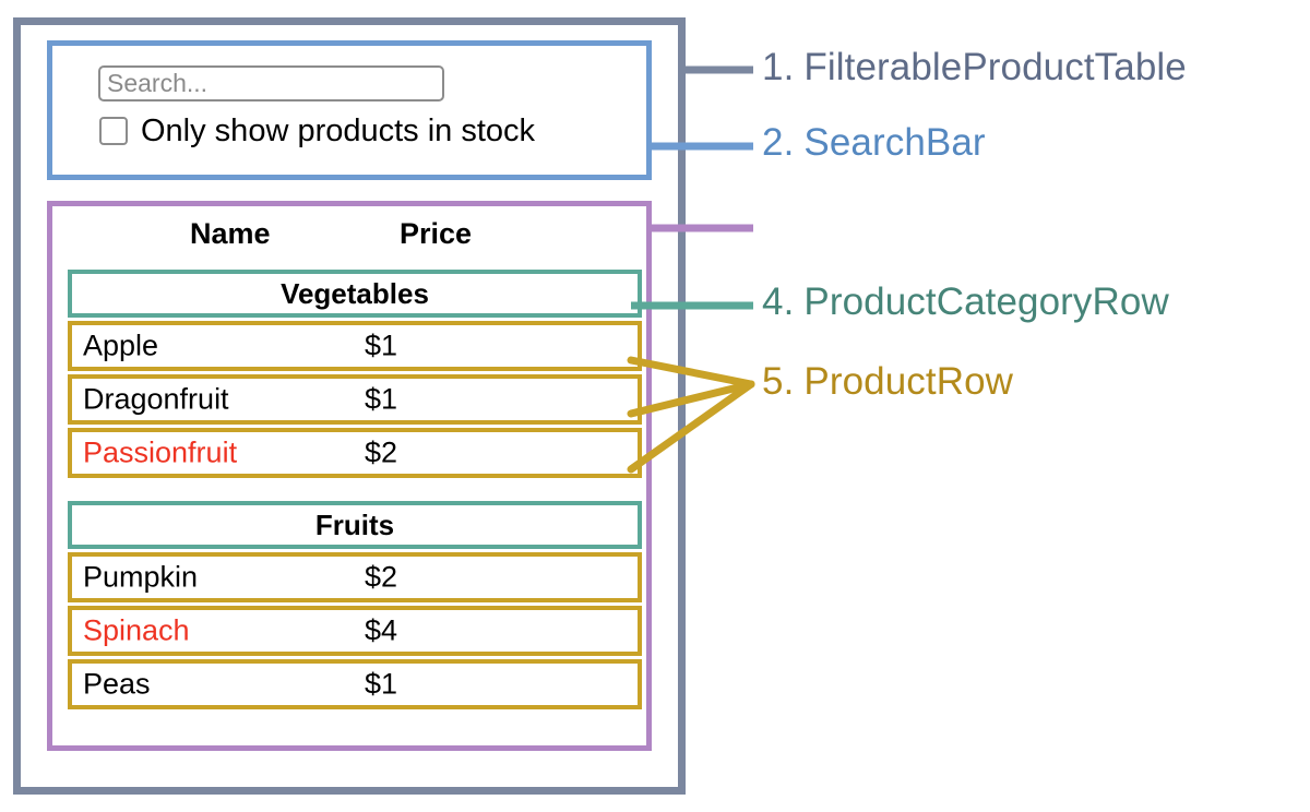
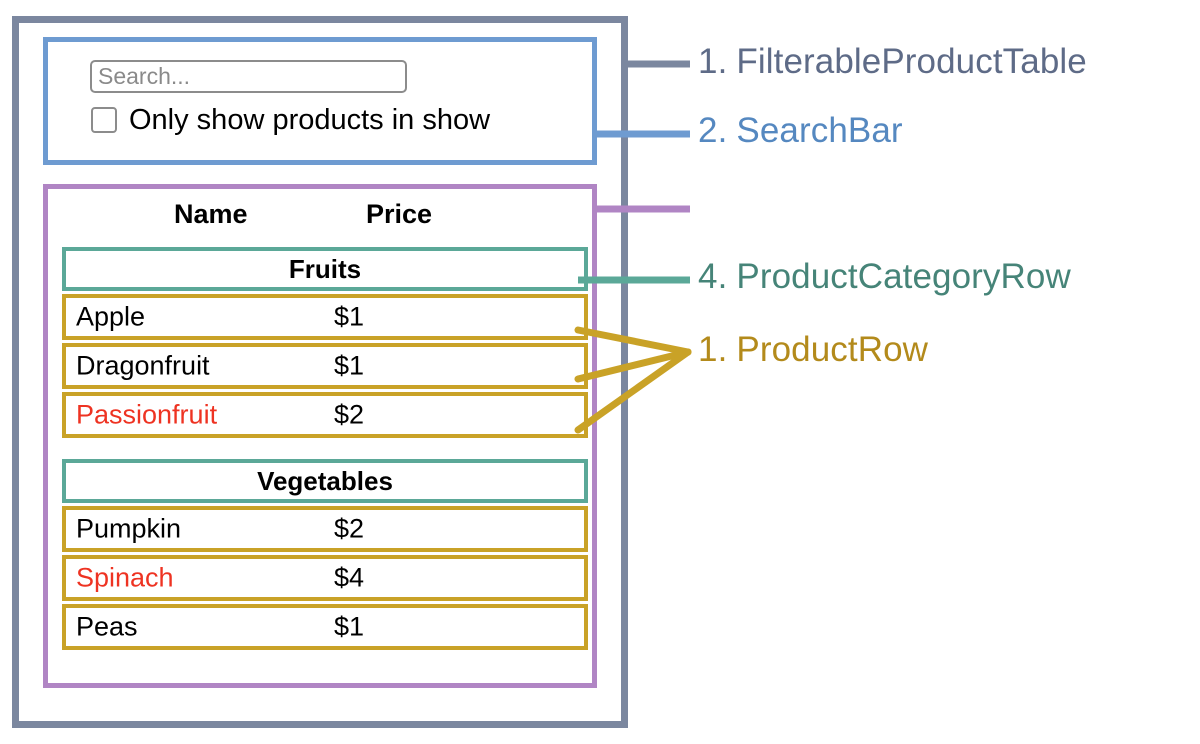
  Search...
- Only show products in stock
+ Only show products in show
  Name
  Price
- Vegetables
+ Fruits
  Apple
  $1
  Dragonfruit
  $1
  Passionfruit
  $2
- Fruits
+ Vegetables
  Pumpkin
  $2
  Spinach
  $4
  Peas
  $1
  1. FilterableProductTable
  2. SearchBar
  4. ProductCategoryRow
- 5. ProductRow
+ 1. ProductRow
